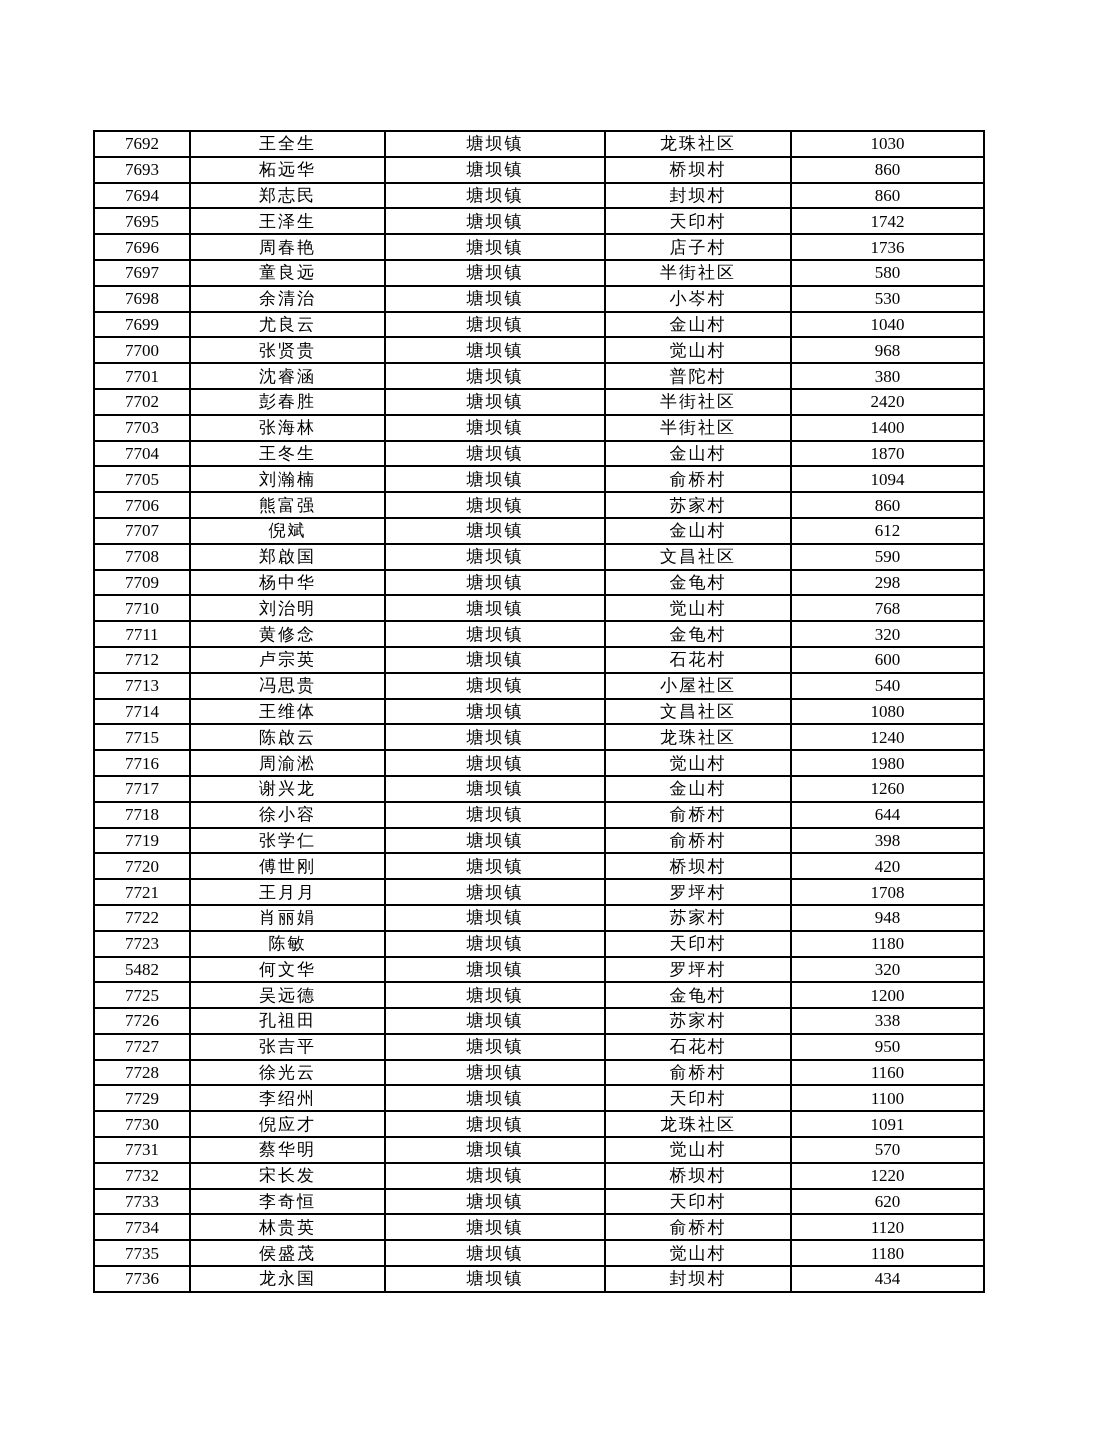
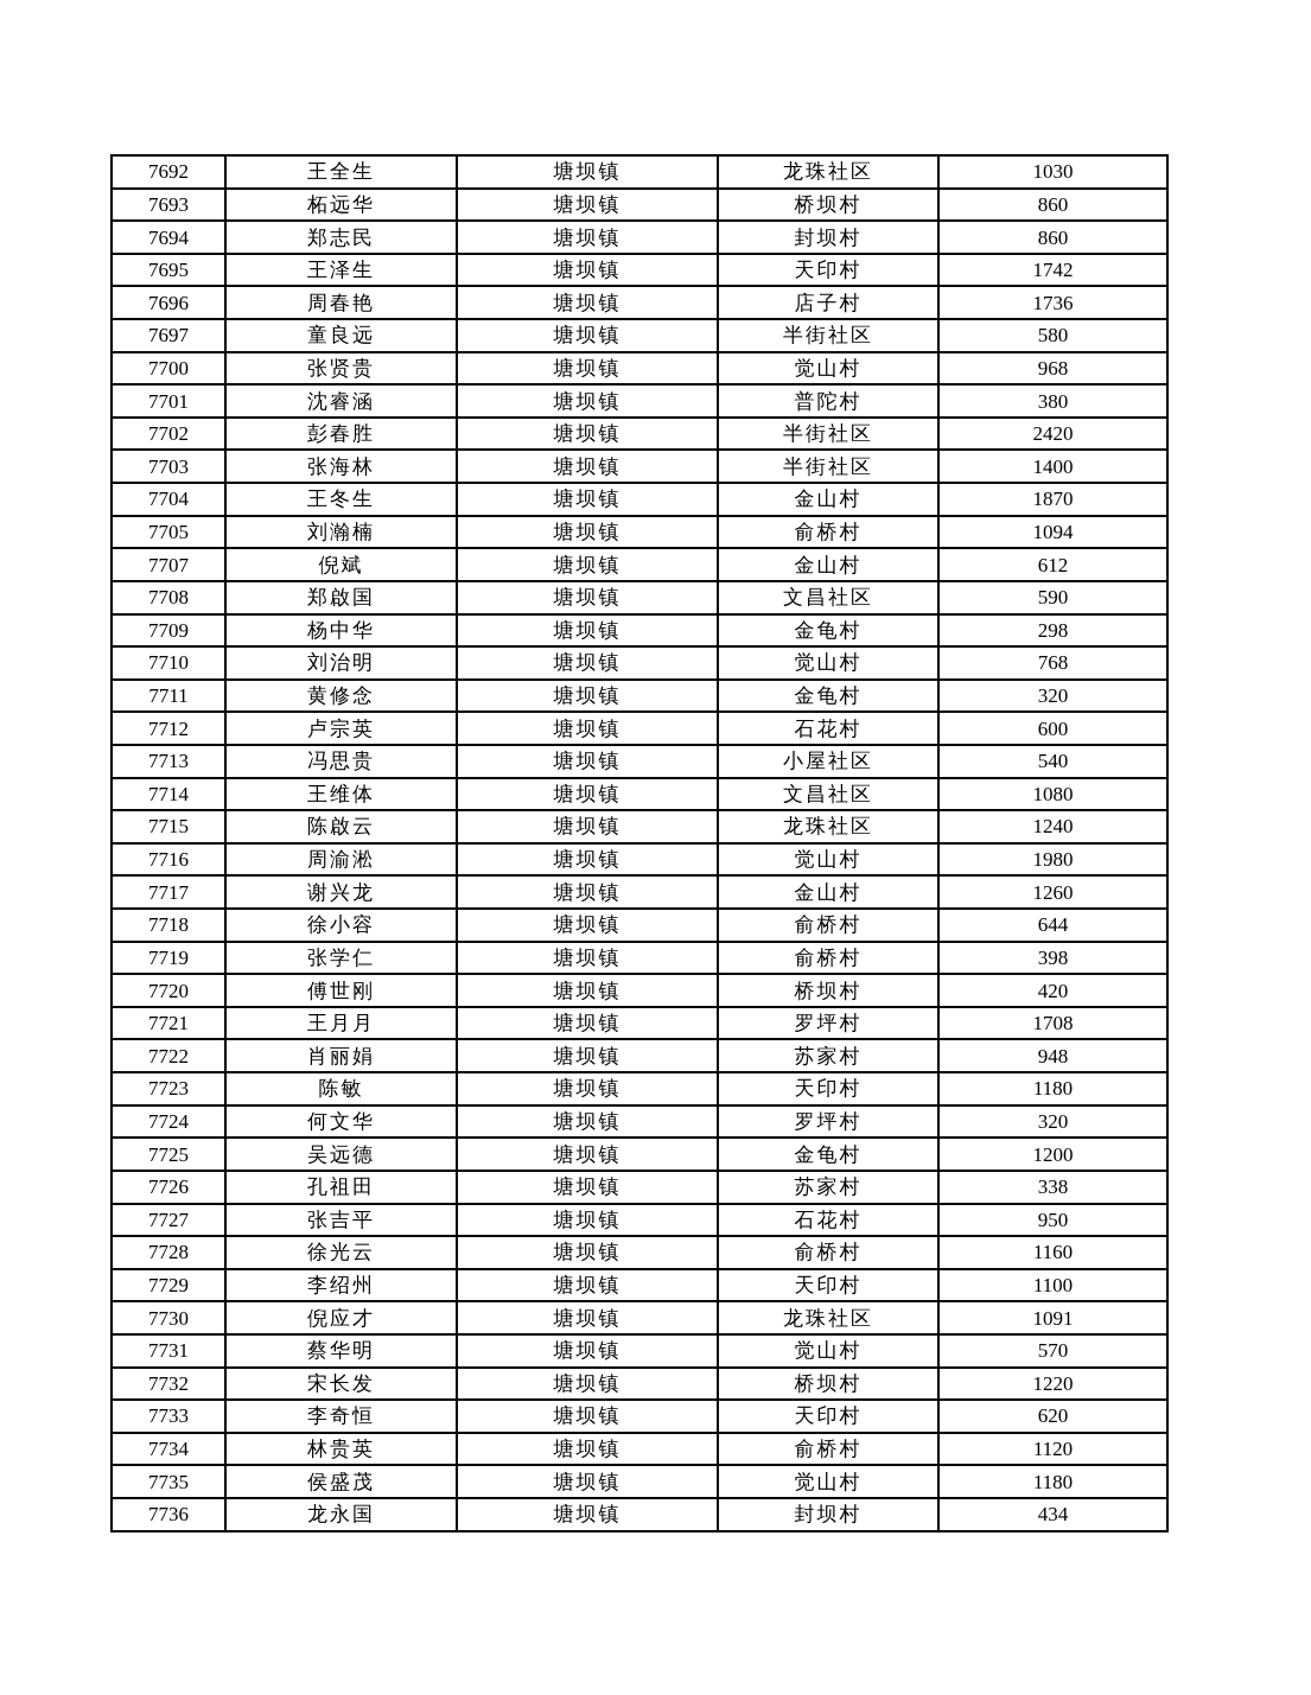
  7692	王全生	塘坝镇	龙珠社区	1030
  7693	柘远华	塘坝镇	桥坝村	860
  7694	郑志民	塘坝镇	封坝村	860
  7695	王泽生	塘坝镇	天印村	1742
  7696	周春艳	塘坝镇	店子村	1736
  7697	童良远	塘坝镇	半街社区	580
- 7698	余清治	塘坝镇	小岑村	530
- 7699	尤良云	塘坝镇	金山村	1040
  7700	张贤贵	塘坝镇	觉山村	968
  7701	沈睿涵	塘坝镇	普陀村	380
  7702	彭春胜	塘坝镇	半街社区	2420
  7703	张海林	塘坝镇	半街社区	1400
  7704	王冬生	塘坝镇	金山村	1870
  7705	刘瀚楠	塘坝镇	俞桥村	1094
- 7706	熊富强	塘坝镇	苏家村	860
  7707	倪斌	塘坝镇	金山村	612
  7708	郑啟国	塘坝镇	文昌社区	590
  7709	杨中华	塘坝镇	金龟村	298
  7710	刘治明	塘坝镇	觉山村	768
  7711	黄修念	塘坝镇	金龟村	320
  7712	卢宗英	塘坝镇	石花村	600
  7713	冯思贵	塘坝镇	小屋社区	540
  7714	王维体	塘坝镇	文昌社区	1080
  7715	陈啟云	塘坝镇	龙珠社区	1240
  7716	周渝淞	塘坝镇	觉山村	1980
  7717	谢兴龙	塘坝镇	金山村	1260
  7718	徐小容	塘坝镇	俞桥村	644
  7719	张学仁	塘坝镇	俞桥村	398
  7720	傅世刚	塘坝镇	桥坝村	420
  7721	王月月	塘坝镇	罗坪村	1708
  7722	肖丽娟	塘坝镇	苏家村	948
  7723	陈敏	塘坝镇	天印村	1180
- 5482	何文华	塘坝镇	罗坪村	320
+ 7724	何文华	塘坝镇	罗坪村	320
  7725	吴远德	塘坝镇	金龟村	1200
  7726	孔祖田	塘坝镇	苏家村	338
  7727	张吉平	塘坝镇	石花村	950
  7728	徐光云	塘坝镇	俞桥村	1160
  7729	李绍州	塘坝镇	天印村	1100
  7730	倪应才	塘坝镇	龙珠社区	1091
  7731	蔡华明	塘坝镇	觉山村	570
  7732	宋长发	塘坝镇	桥坝村	1220
  7733	李奇恒	塘坝镇	天印村	620
  7734	林贵英	塘坝镇	俞桥村	1120
  7735	侯盛茂	塘坝镇	觉山村	1180
  7736	龙永国	塘坝镇	封坝村	434
